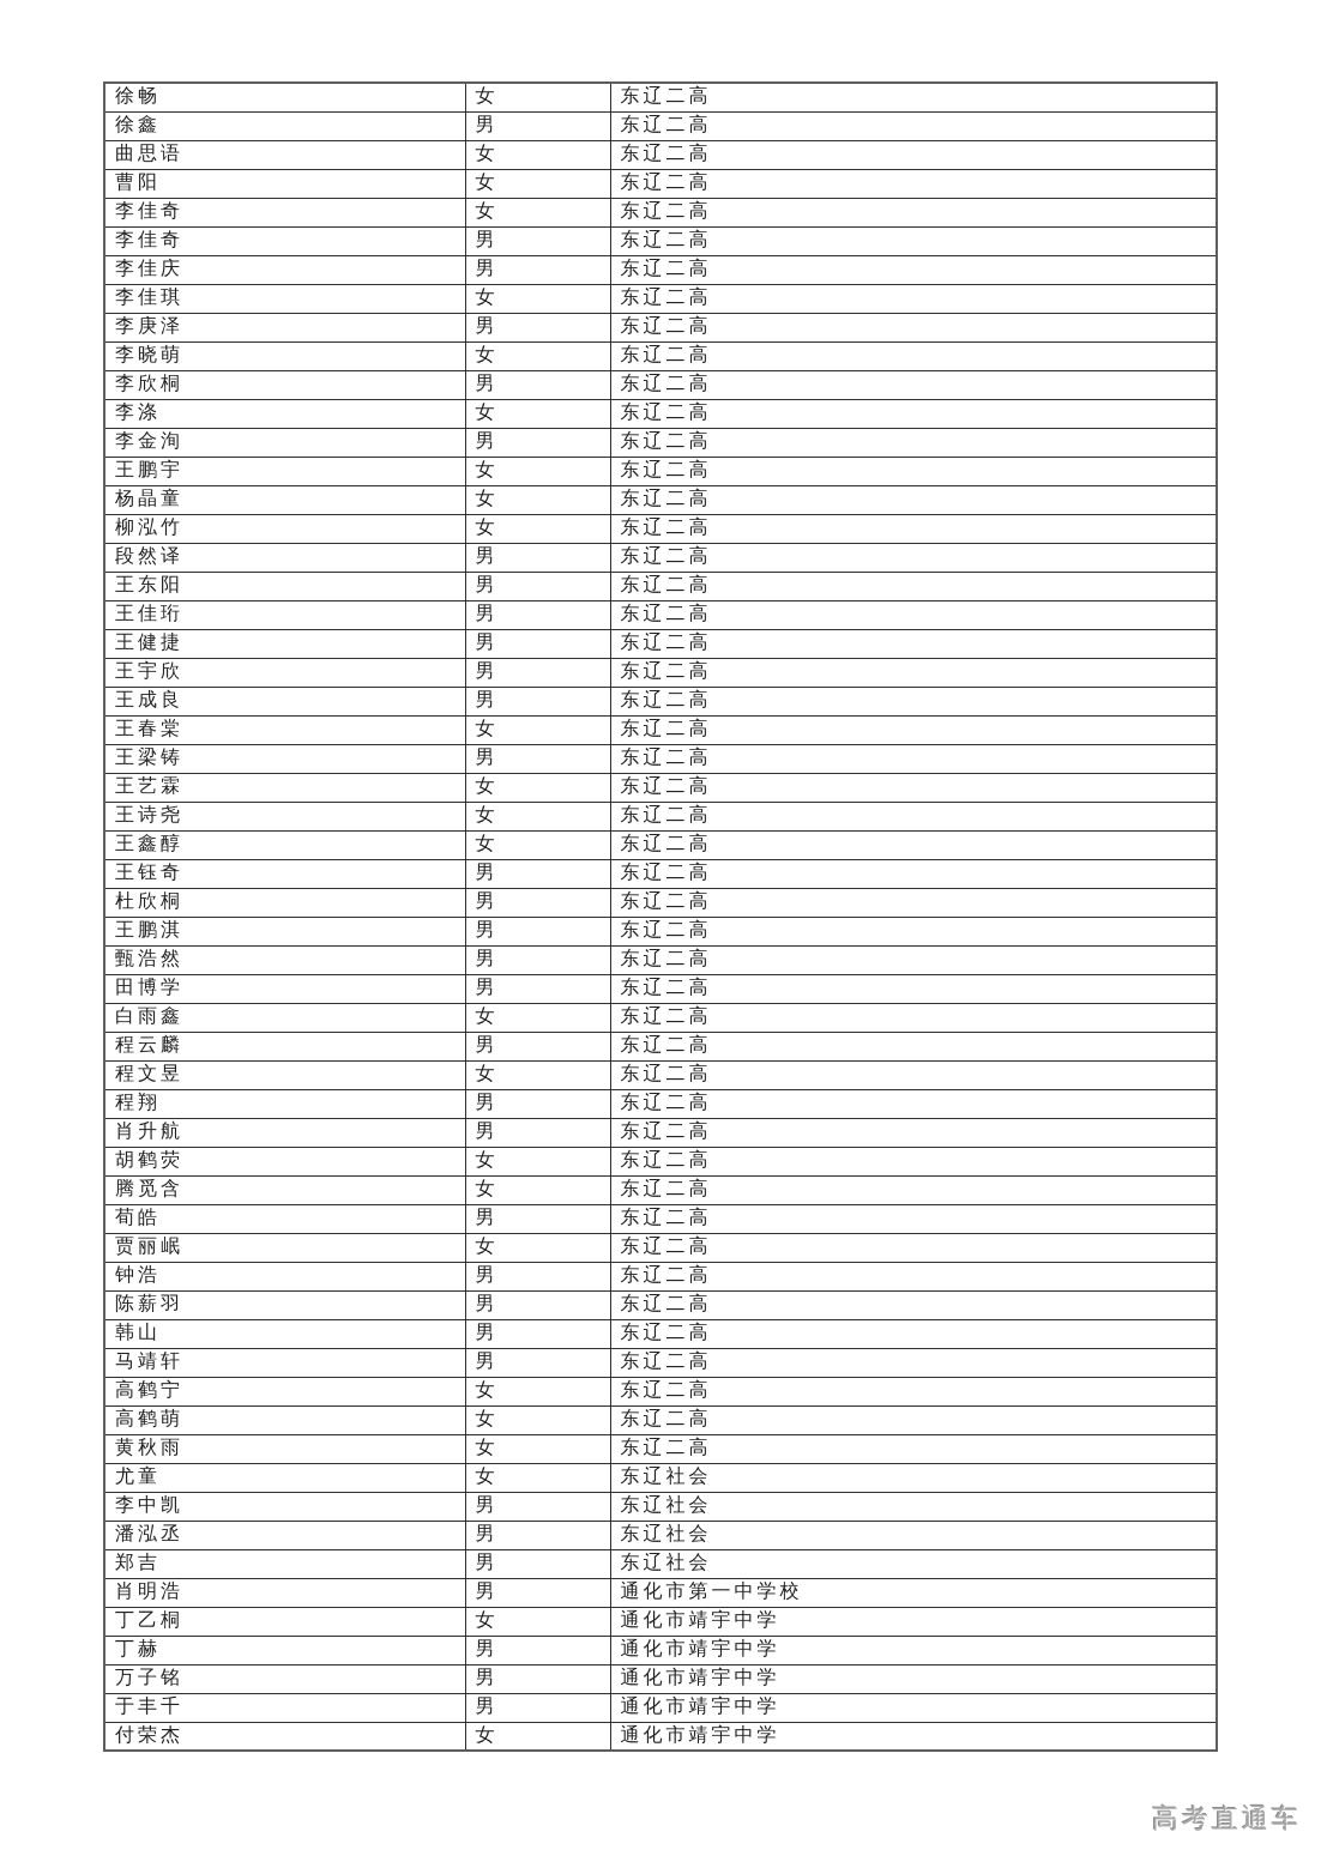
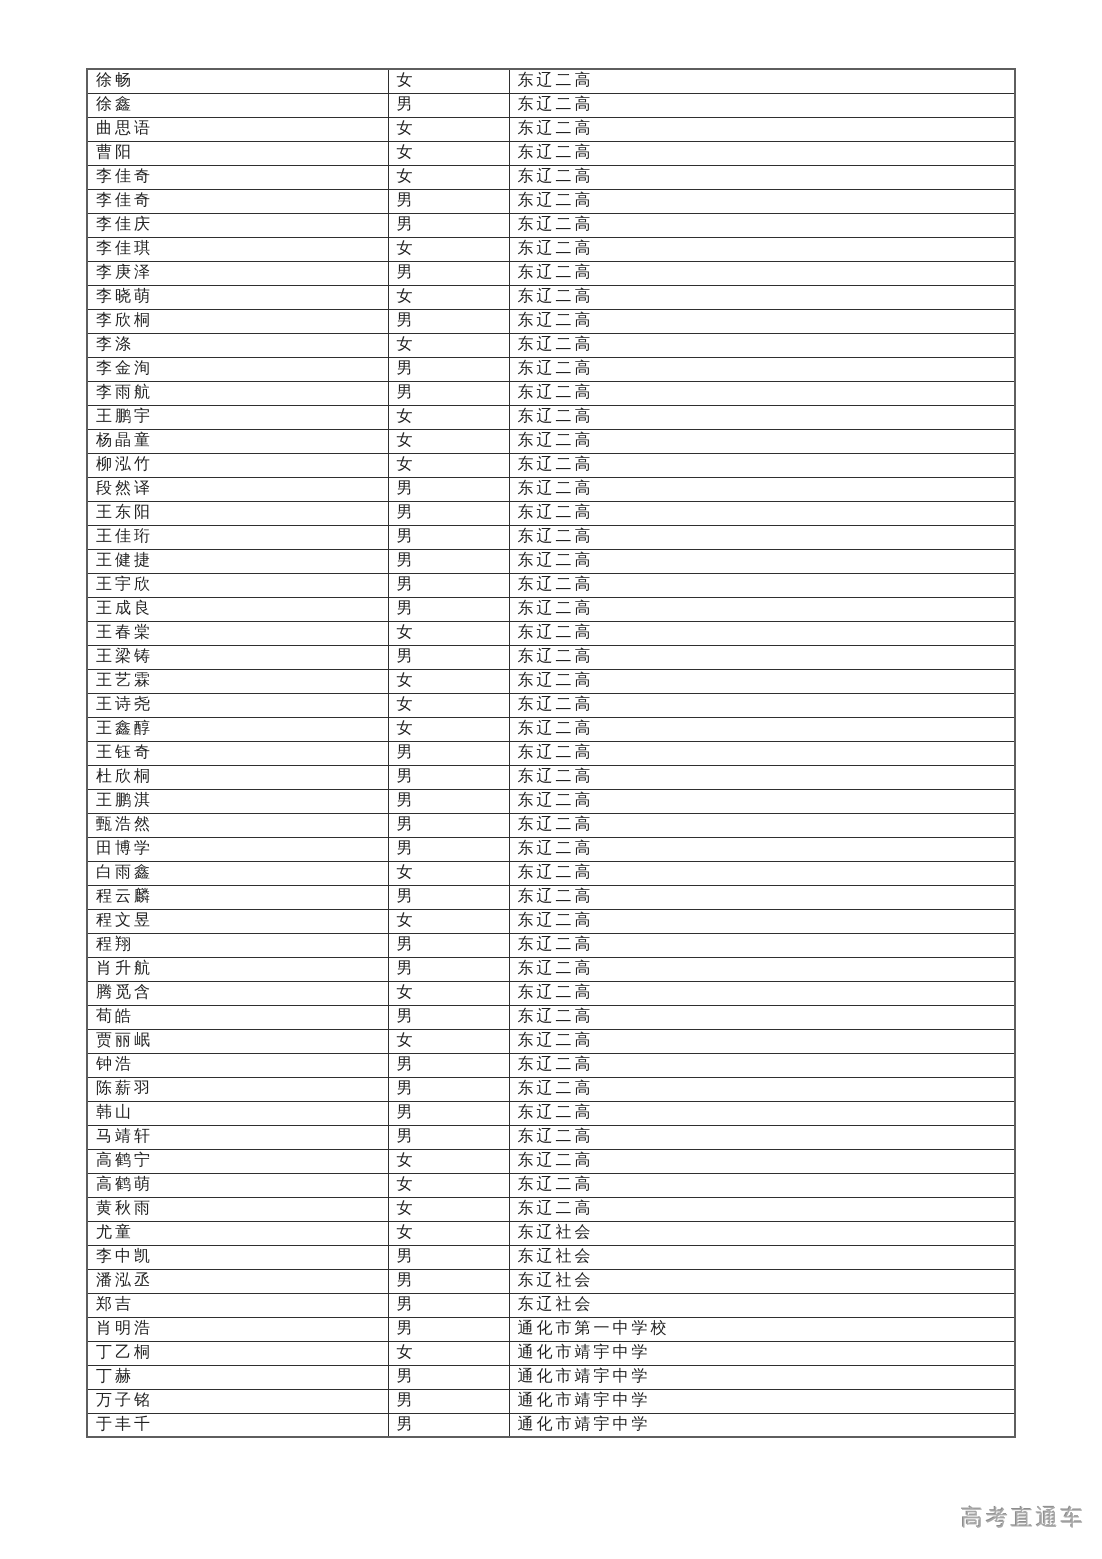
  徐畅	女	东辽二高
  徐鑫	男	东辽二高
  曲思语	女	东辽二高
  曹阳	女	东辽二高
  李佳奇	女	东辽二高
  李佳奇	男	东辽二高
  李佳庆	男	东辽二高
  李佳琪	女	东辽二高
  李庚泽	男	东辽二高
  李晓萌	女	东辽二高
  李欣桐	男	东辽二高
  李涤	女	东辽二高
  李金洵	男	东辽二高
+ 李雨航	男	东辽二高
  王鹏宇	女	东辽二高
  杨晶童	女	东辽二高
  柳泓竹	女	东辽二高
  段然译	男	东辽二高
  王东阳	男	东辽二高
  王佳珩	男	东辽二高
  王健捷	男	东辽二高
  王宇欣	男	东辽二高
  王成良	男	东辽二高
  王春棠	女	东辽二高
  王梁铸	男	东辽二高
  王艺霖	女	东辽二高
  王诗尧	女	东辽二高
  王鑫醇	女	东辽二高
  王钰奇	男	东辽二高
  杜欣桐	男	东辽二高
  王鹏淇	男	东辽二高
  甄浩然	男	东辽二高
  田博学	男	东辽二高
  白雨鑫	女	东辽二高
  程云麟	男	东辽二高
  程文昱	女	东辽二高
  程翔	男	东辽二高
  肖升航	男	东辽二高
- 胡鹤荧	女	东辽二高
  腾觅含	女	东辽二高
  荀皓	男	东辽二高
  贾丽岷	女	东辽二高
  钟浩	男	东辽二高
  陈薪羽	男	东辽二高
  韩山	男	东辽二高
  马靖轩	男	东辽二高
  高鹤宁	女	东辽二高
  高鹤萌	女	东辽二高
  黄秋雨	女	东辽二高
  尤童	女	东辽社会
  李中凯	男	东辽社会
  潘泓丞	男	东辽社会
  郑吉	男	东辽社会
  肖明浩	男	通化市第一中学校
  丁乙桐	女	通化市靖宇中学
  丁赫	男	通化市靖宇中学
  万子铭	男	通化市靖宇中学
  于丰千	男	通化市靖宇中学
- 付荣杰	女	通化市靖宇中学
  高考直通车
